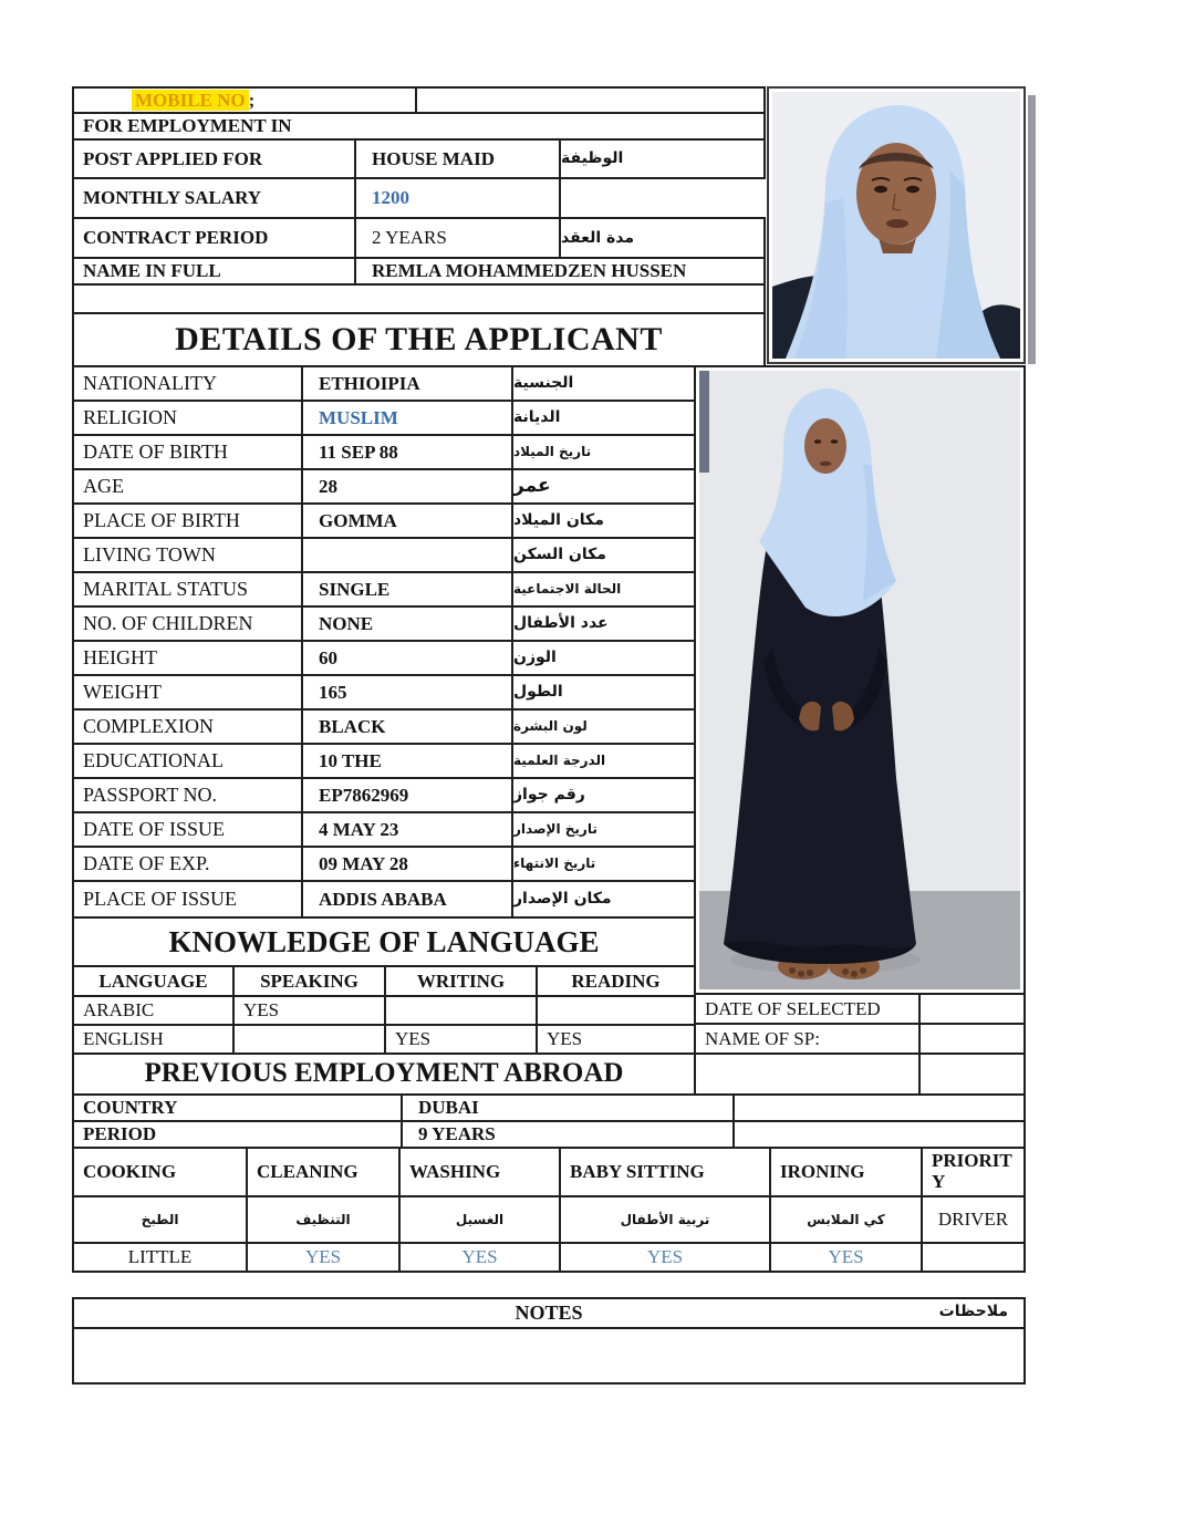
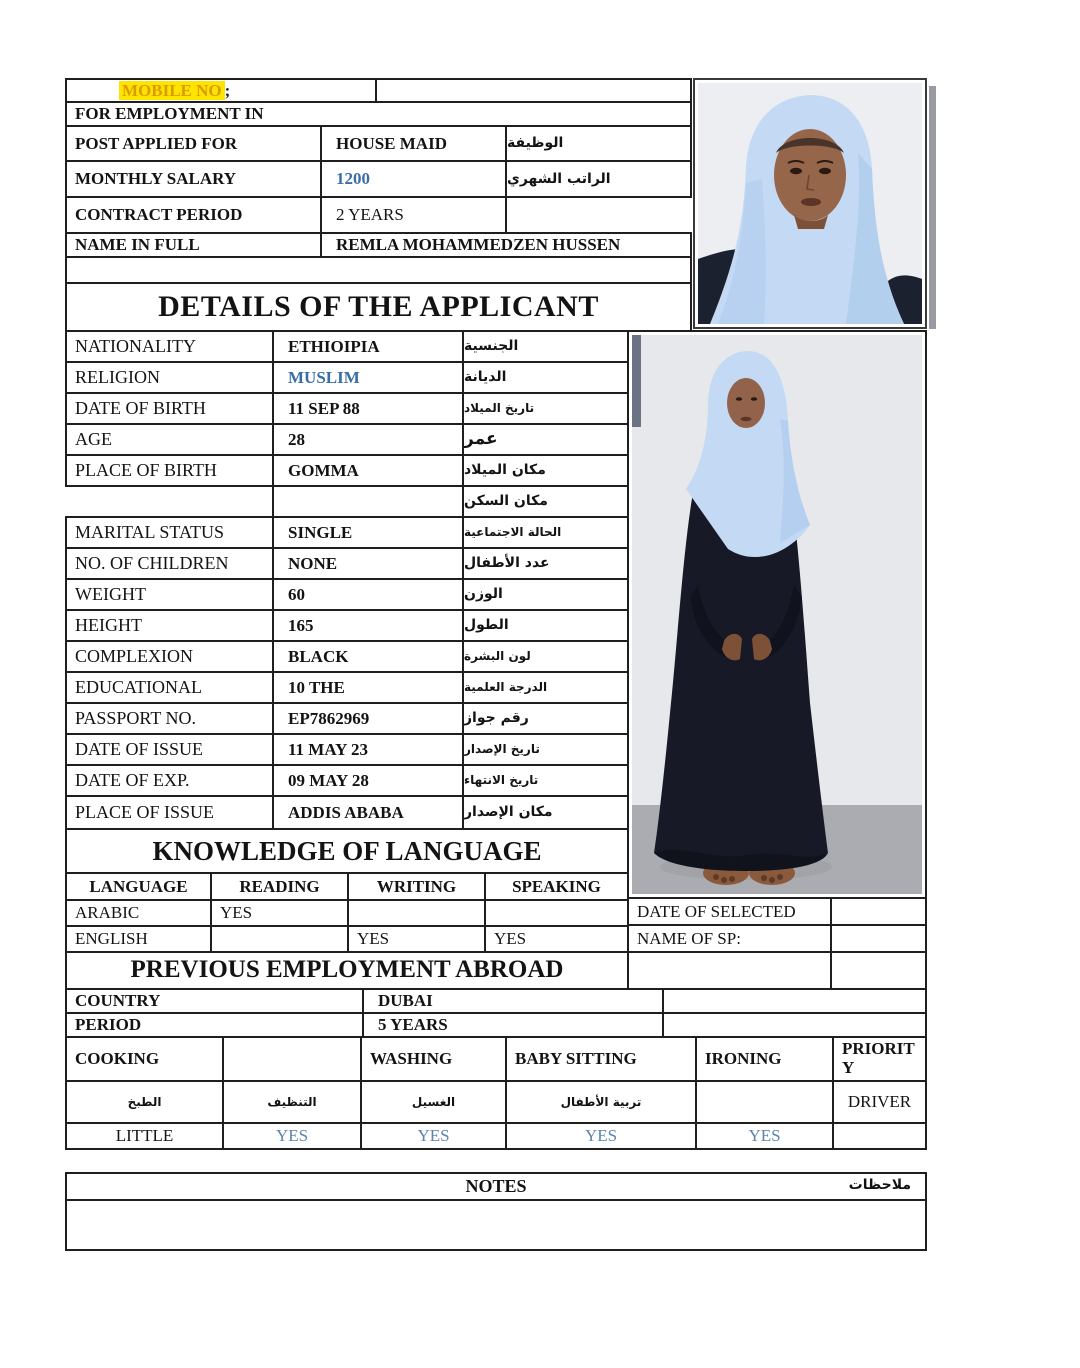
  MOBILE NO ;
  FOR EMPLOYMENT IN
  POST APPLIED FOR
  HOUSE MAID
  الوظيفة
  MONTHLY SALARY
  1200
+ الراتب الشهري
  CONTRACT PERIOD
  2 YEARS
- مدة العقد
  NAME IN FULL
  REMLA MOHAMMEDZEN HUSSEN
  DETAILS OF THE APPLICANT
  NATIONALITY
  ETHIOIPIA
  الجنسية
  RELIGION
  MUSLIM
  الديانة
  DATE OF BIRTH
  11 SEP 88
  تاريخ الميلاد
  AGE
  28
  عمر
  PLACE OF BIRTH
  GOMMA
  مكان الميلاد
- LIVING TOWN
  مكان السكن
  MARITAL STATUS
  SINGLE
  الحالة الاجتماعية
  NO. OF CHILDREN
  NONE
  عدد الأطفال
- HEIGHT
+ WEIGHT
  60
  الوزن
- WEIGHT
+ HEIGHT
  165
  الطول
  COMPLEXION
  BLACK
  لون البشرة
  EDUCATIONAL
  10 THE
  الدرجة العلمية
  PASSPORT NO.
  EP7862969
  رقم جواز
  DATE OF ISSUE
- 4 MAY 23
+ 11 MAY 23
  تاريخ الإصدار
  DATE OF EXP.
  09 MAY 28
  تاريخ الانتهاء
  PLACE OF ISSUE
  ADDIS ABABA
  مكان الإصدار
  KNOWLEDGE OF LANGUAGE
  LANGUAGE
- SPEAKING
+ READING
  WRITING
- READING
+ SPEAKING
  ARABIC
  YES
  ENGLISH
  YES
  YES
  DATE OF SELECTED
  NAME OF SP:
  PREVIOUS EMPLOYMENT ABROAD
  COUNTRY
  DUBAI
  PERIOD
- 9 YEARS
+ 5 YEARS
  COOKING
- CLEANING
  WASHING
  BABY SITTING
  IRONING
  PRIORITY
  الطبخ
  التنظيف
  الغسيل
  تربية الأطفال
- كي الملابس
  DRIVER
  LITTLE
  YES
  YES
  YES
  YES
  NOTES
  ملاحظات
